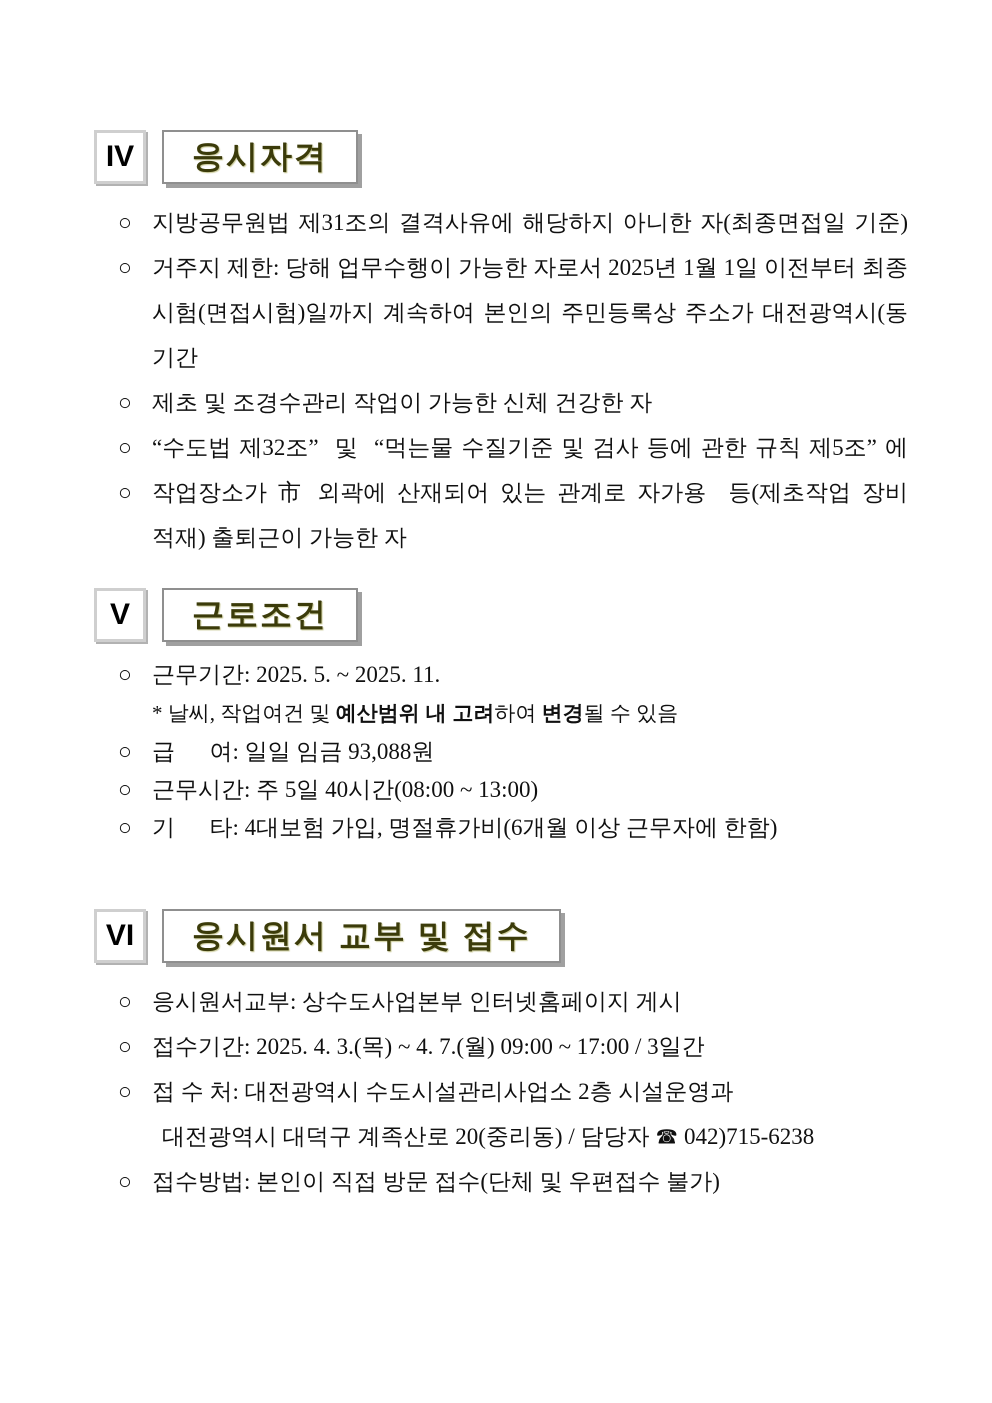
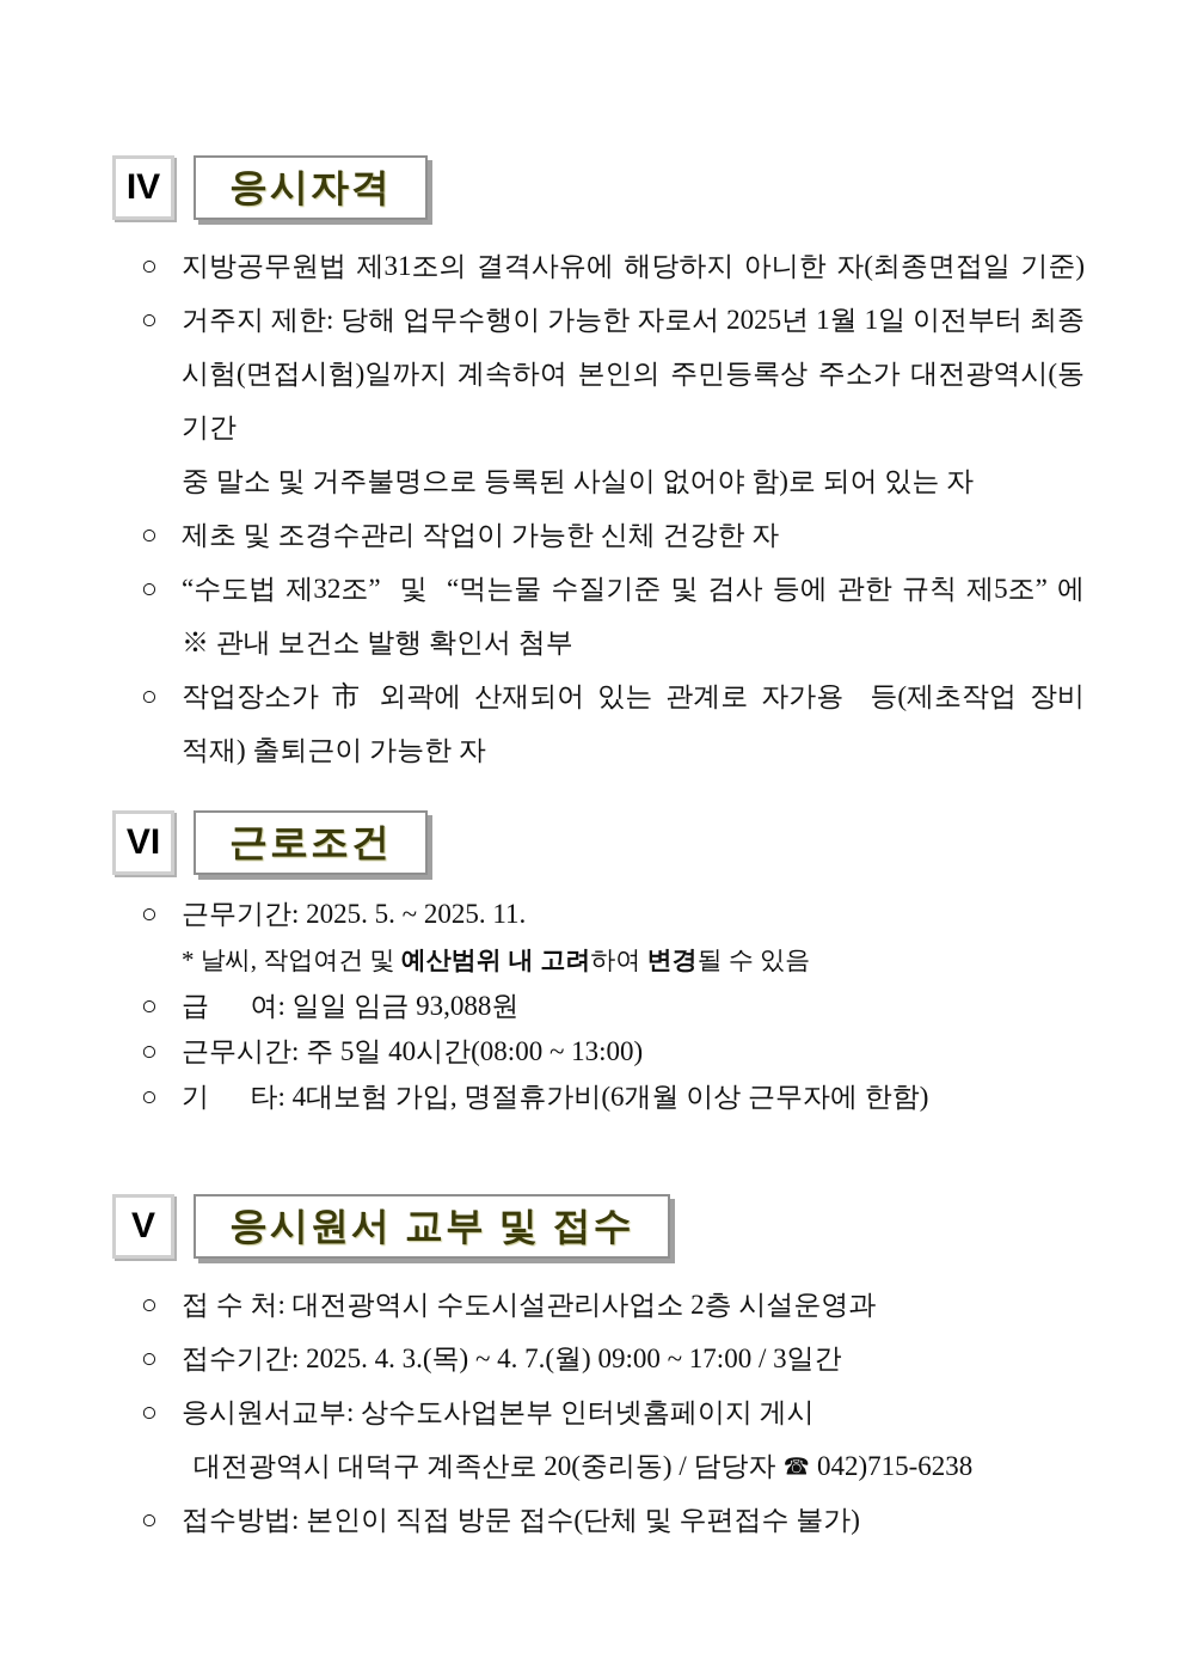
  IV
  응시자격
  ○
  지방공무원법 제31조의 결격사유에 해당하지 아니한 자(최종면접일 기준)
  ○
  거주지 제한: 당해 업무수행이 가능한 자로서 2025년 1월 1일 이전부터 최종
  시험(면접시험)일까지 계속하여 본인의 주민등록상 주소가 대전광역시(동 기간
+ 중 말소 및 거주불명으로 등록된 사실이 없어야 함)로 되어 있는 자
  ○
  제초 및 조경수관리 작업이 가능한 신체 건강한 자
  ○
  “수도법 제32조” 및 “먹는물 수질기준 및 검사 등에 관한 규칙 제5조” 에
+ ※ 관내 보건소 발행 확인서 첨부
  ○
  작업장소가 市 외곽에 산재되어 있는 관계로 자가용 등(제초작업 장비
  적재) 출퇴근이 가능한 자
- V
+ VI
  근로조건
  ○
  근무기간: 2025. 5. ~ 2025. 11.
  * 날씨, 작업여건 및 예산범위 내 고려하여 변경될 수 있음
  ○
  급 여: 일일 임금 93,088원
  ○
  근무시간: 주 5일 40시간(08:00 ~ 13:00)
  ○
  기 타: 4대보험 가입, 명절휴가비(6개월 이상 근무자에 한함)
- VI
+ V
  응시원서 교부 및 접수
  ○
- 응시원서교부: 상수도사업본부 인터넷홈페이지 게시
+ 접 수 처: 대전광역시 수도시설관리사업소 2층 시설운영과
  ○
  접수기간: 2025. 4. 3.(목) ~ 4. 7.(월) 09:00 ~ 17:00 / 3일간
  ○
- 접 수 처: 대전광역시 수도시설관리사업소 2층 시설운영과
+ 응시원서교부: 상수도사업본부 인터넷홈페이지 게시
  대전광역시 대덕구 계족산로 20(중리동) / 담당자 ☎ 042)715-6238
  ○
  접수방법: 본인이 직접 방문 접수(단체 및 우편접수 불가)
